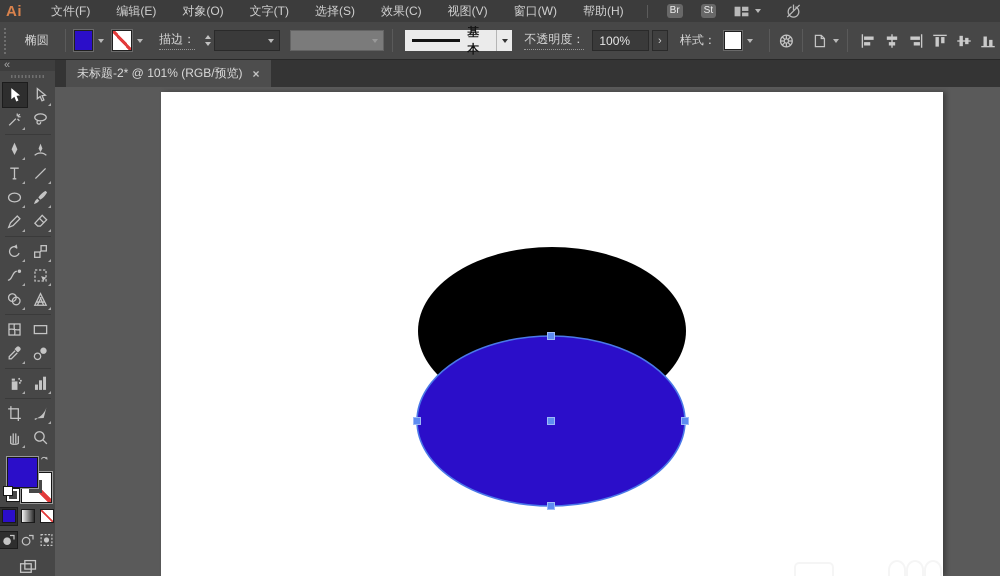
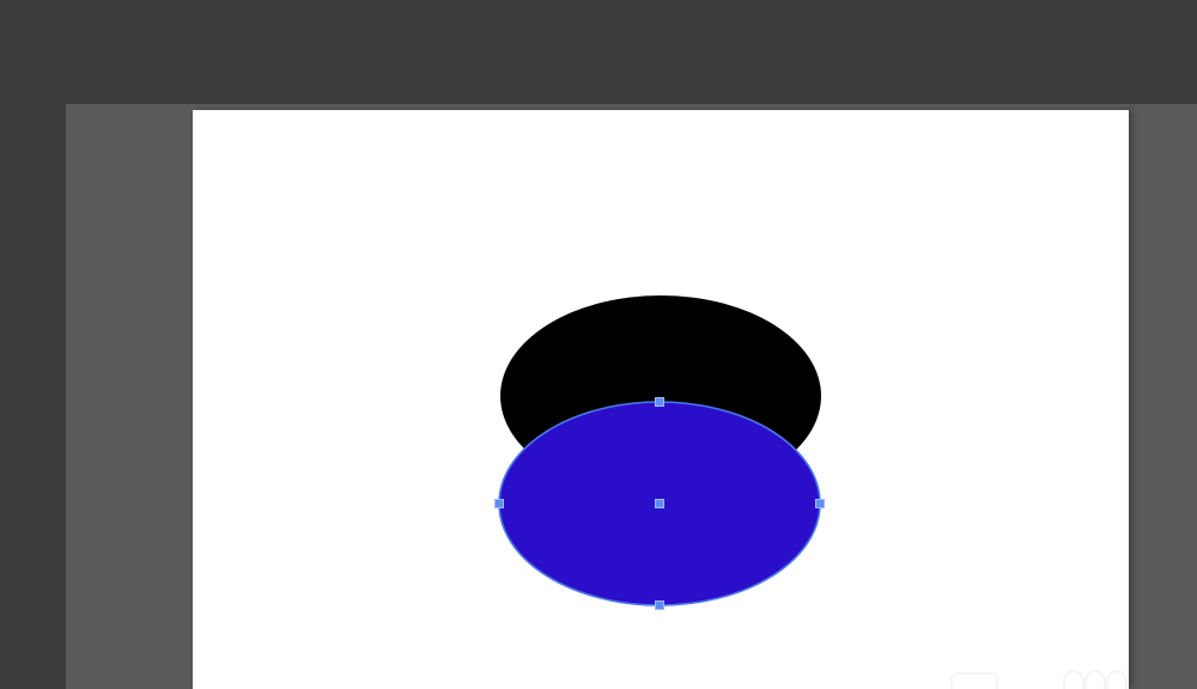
- Ai
- 文件(F)
- 编辑(E)
- 对象(O)
- 文字(T)
- 选择(S)
- 效果(C)
- 视图(V)
- 窗口(W)
- 帮助(H)
- Br
- St
- 椭圆
- 描边：
- 基本
- 不透明度：
- 100%
- ›
- 样式：
- «
- 未标题-2* @ 101% (RGB/预览)
- ×
